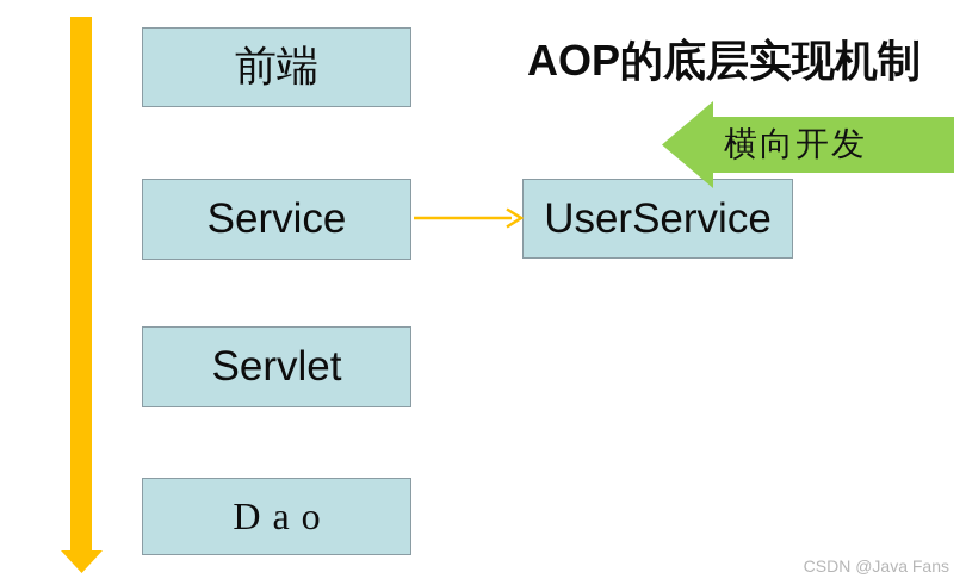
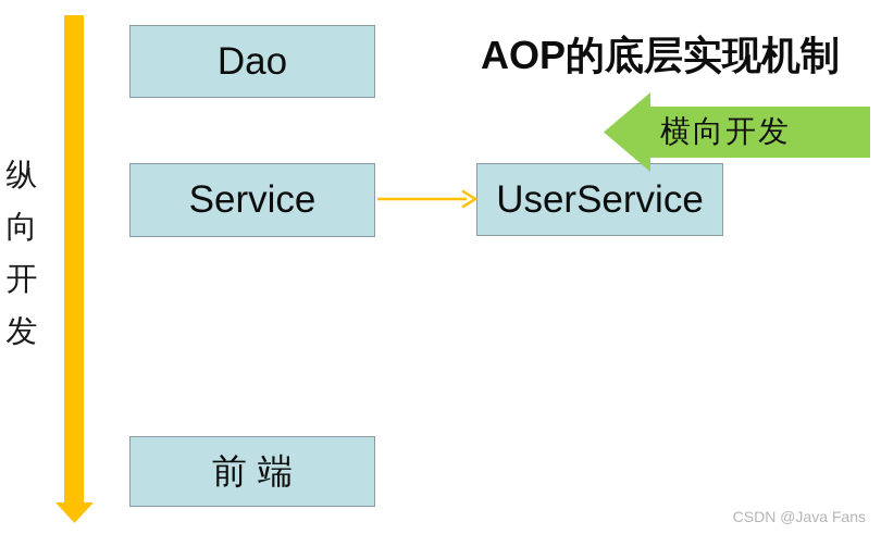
- 前端
+ Dao
  Service
- Servlet
- Dao
+ 前端
  UserService
  AOP的底层实现机制
+ 纵
+ 向
+ 开
+ 发
  横向开发
  CSDN @Java Fans
